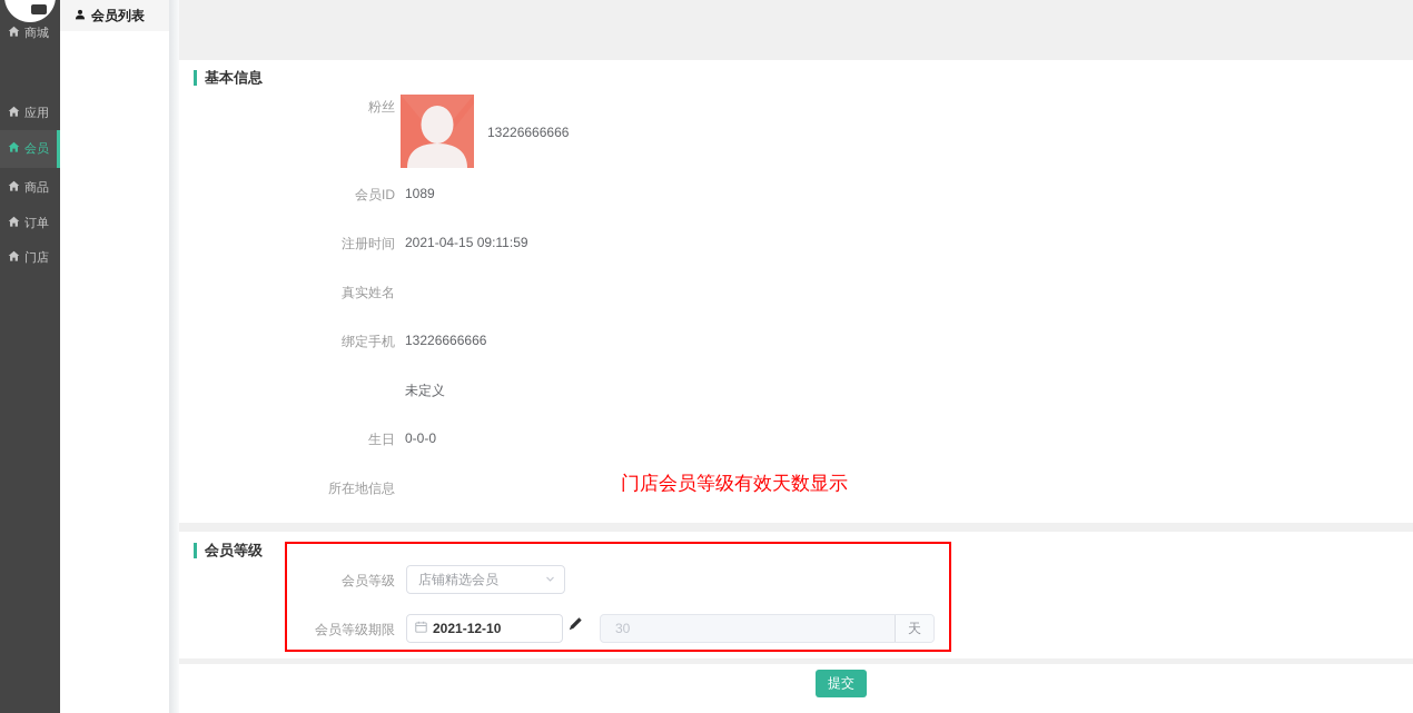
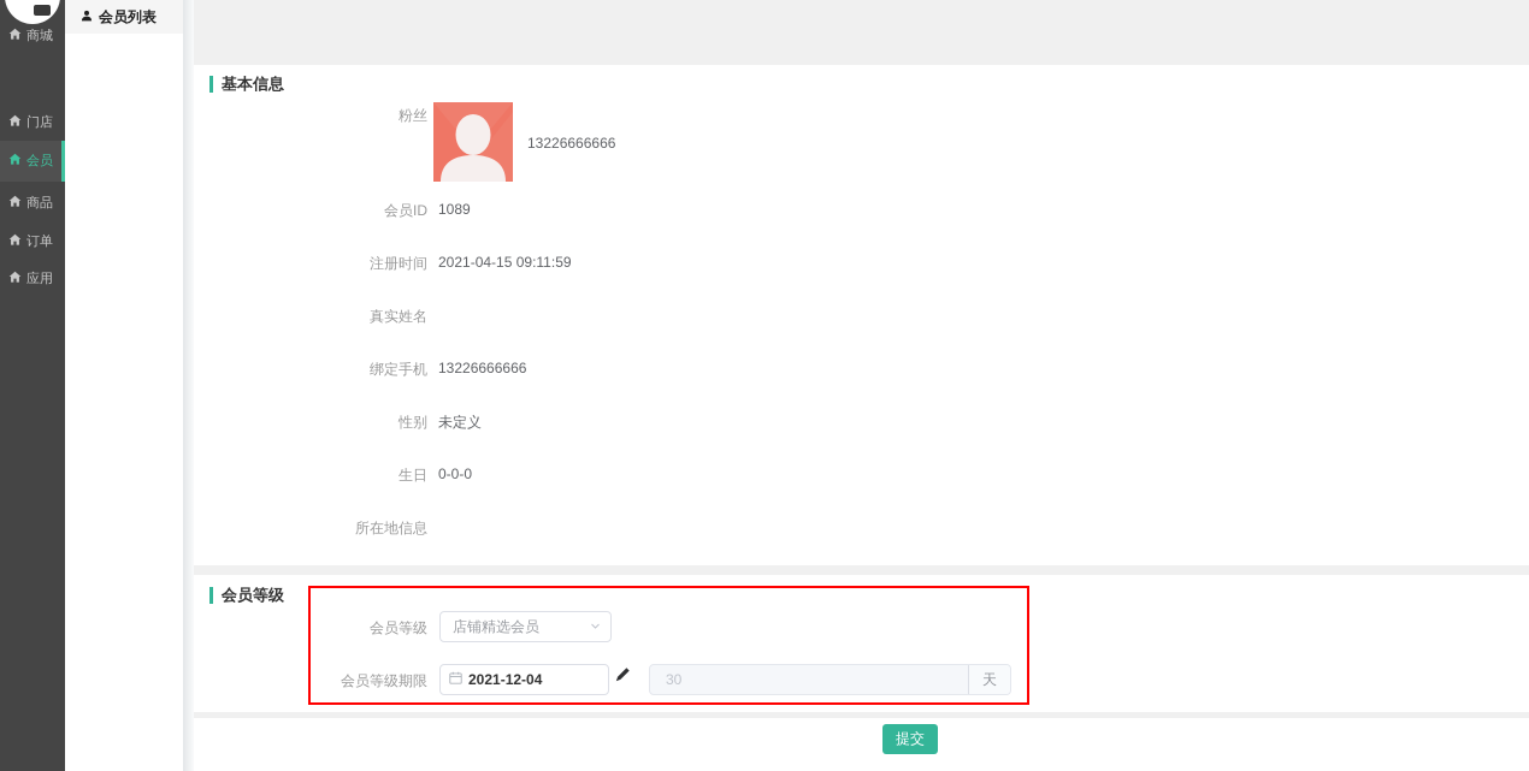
  商城
- 应用
+ 门店
  会员
  商品
  订单
- 门店
+ 应用
  会员列表
  基本信息
  粉丝
  13226666666
  会员ID
  1089
  注册时间
  2021-04-15 09:11:59
  真实姓名
  绑定手机
  13226666666
+ 性别
  未定义
  生日
  0-0-0
  所在地信息
- 门店会员等级有效天数显示
  会员等级
  会员等级
  店铺精选会员
  会员等级期限
- 2021-12-10
+ 2021-12-04
  30
  天
  提交
